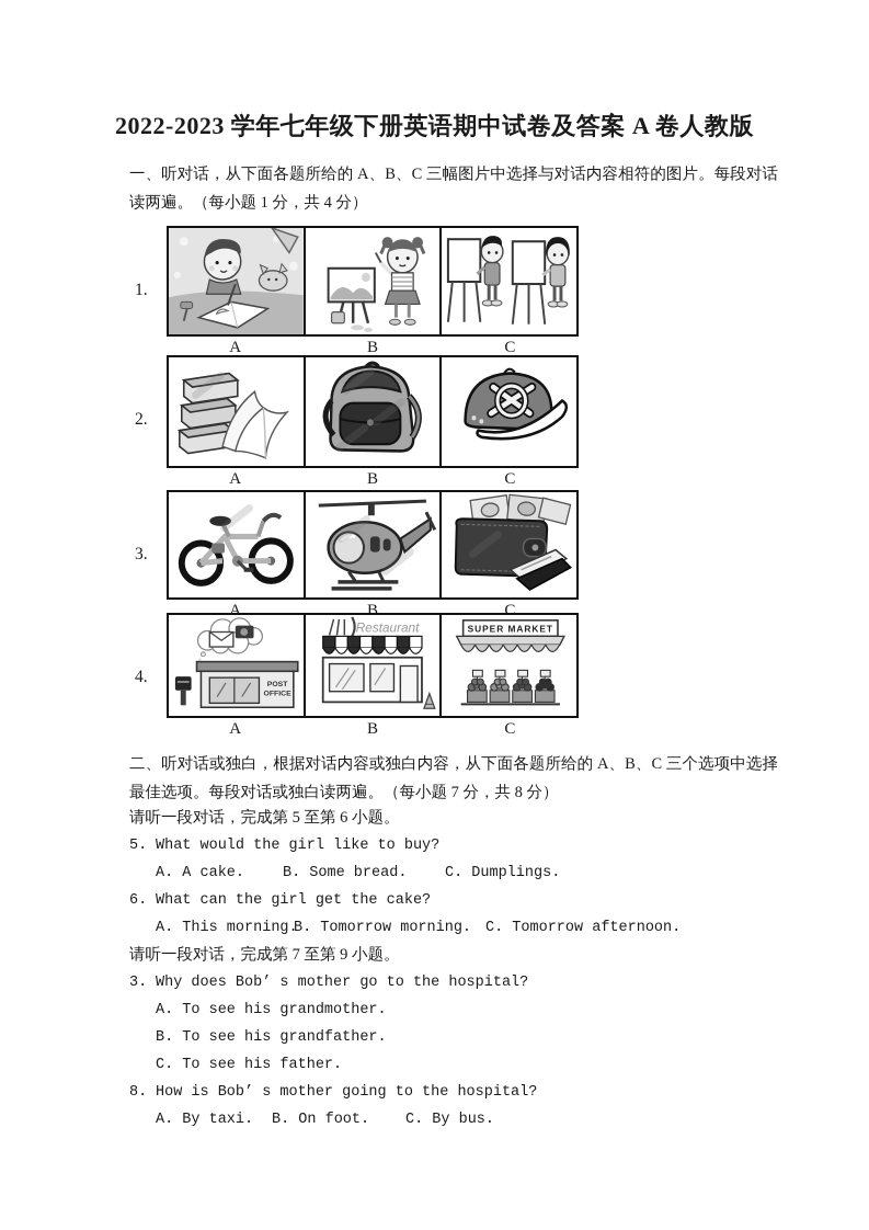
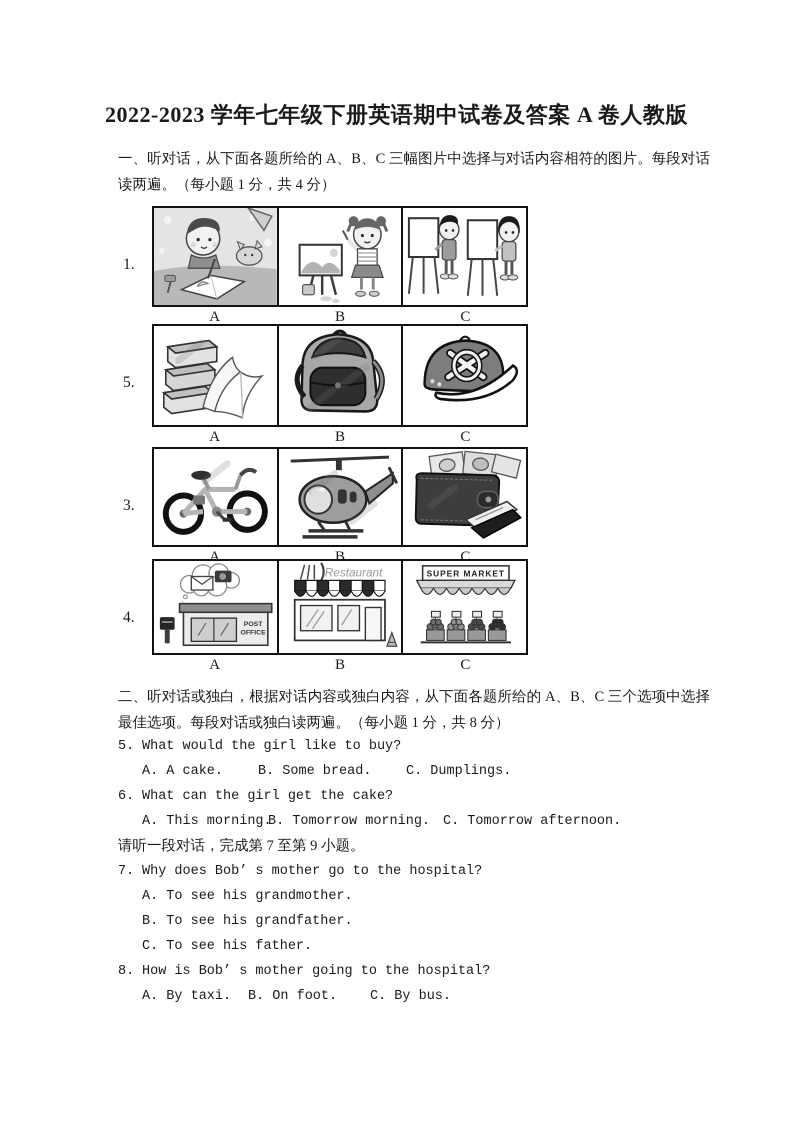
  2022-2023 学年七年级下册英语期中试卷及答案 A 卷人教版
  一、听对话，从下面各题所给的 A、B、C 三幅图片中选择与对话内容相符的图片。每段对话读两遍。（每小题 1 分，共 4 分）
  1.
  A
  B
  C
- 2.
+ 5.
  A
  B
  C
  3.
  A
  B
  C
  4.
  Restaurant
  SUPER MARKET
  A
  B
  C
- 二、听对话或独白，根据对话内容或独白内容，从下面各题所给的 A、B、C 三个选项中选择最佳选项。每段对话或独白读两遍。（每小题 7 分，共 8 分）
+ 二、听对话或独白，根据对话内容或独白内容，从下面各题所给的 A、B、C 三个选项中选择最佳选项。每段对话或独白读两遍。（每小题 1 分，共 8 分）
- 请听一段对话，完成第 5 至第 6 小题。
  5. What would the girl like to buy?
  A. A cake. B. Some bread. C. Dumplings.
  6. What can the girl get the cake?
  A. This morning.B. Tomorrow morning. C. Tomorrow afternoon.
  请听一段对话，完成第 7 至第 9 小题。
- 3. Why does Bob’ s mother go to the hospital?
+ 7. Why does Bob’ s mother go to the hospital?
  A. To see his grandmother.
  B. To see his grandfather.
  C. To see his father.
  8. How is Bob’ s mother going to the hospital?
  A. By taxi. B. On foot. C. By bus.
